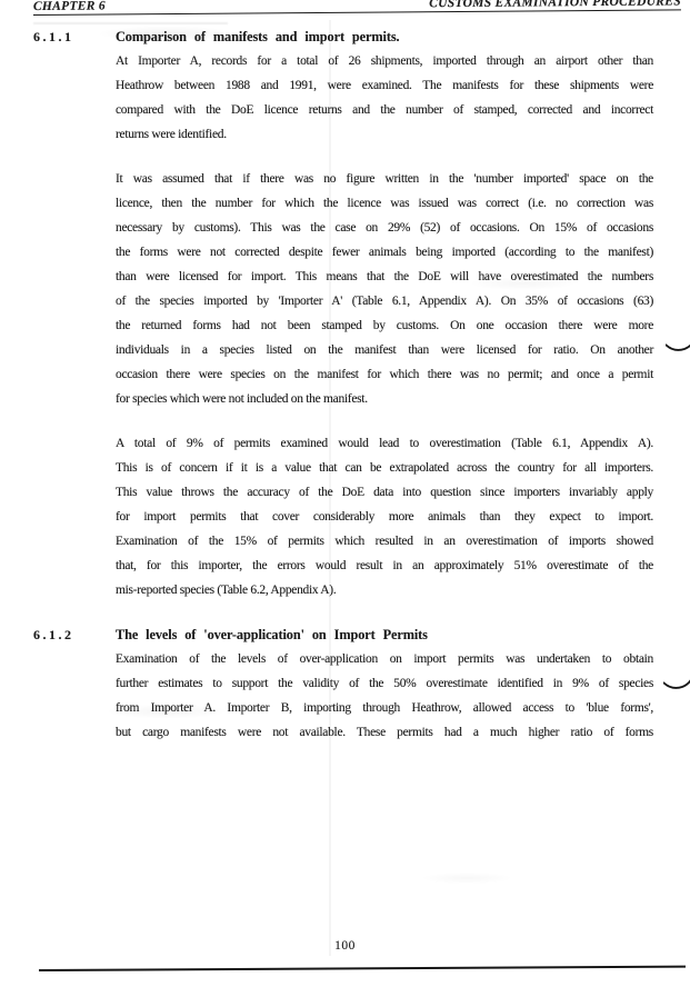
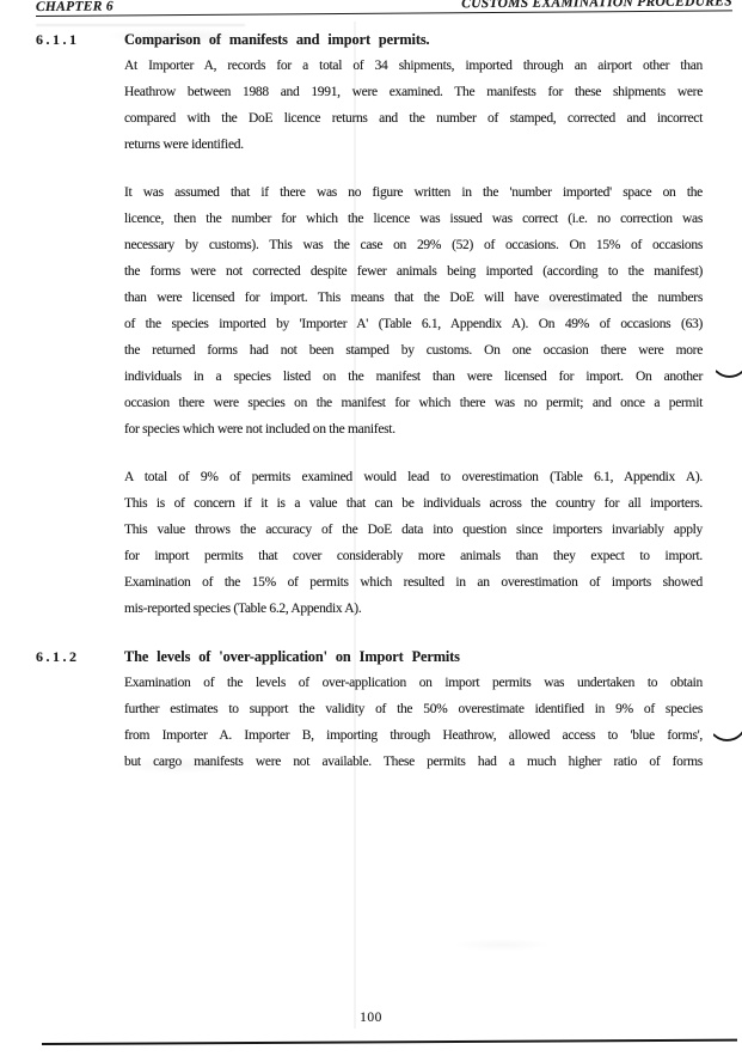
  CHAPTER 6
  CUSTOMS EXAMINATION PROCEDURES
  6.1.1
  Comparison of manifests and import permits.
- At Importer A, records for a total of 26 shipments, imported through an airport other than
+ At Importer A, records for a total of 34 shipments, imported through an airport other than
  Heathrow between 1988 and 1991, were examined. The manifests for these shipments were
  compared with the DoE licence returns and the number of stamped, corrected and incorrect
  returns were identified.
  It was assumed that if there was no figure written in the 'number imported' space on the
  licence, then the number for which the licence was issued was correct (i.e. no correction was
  necessary by customs). This was the case on 29% (52) of occasions. On 15% of occasions
  the forms were not corrected despite fewer animals being imported (according to the manifest)
  than were licensed for import. This means that the DoE will have overestimated the numbers
- of the species imported by 'Importer A' (Table 6.1, Appendix A). On 35% of occasions (63)
+ of the species imported by 'Importer A' (Table 6.1, Appendix A). On 49% of occasions (63)
  the returned forms had not been stamped by customs. On one occasion there were more
- individuals in a species listed on the manifest than were licensed for ratio. On another
+ individuals in a species listed on the manifest than were licensed for import. On another
  occasion there were species on the manifest for which there was no permit; and once a permit
  for species which were not included on the manifest.
  A total of 9% of permits examined would lead to overestimation (Table 6.1, Appendix A).
- This is of concern if it is a value that can be extrapolated across the country for all importers.
+ This is of concern if it is a value that can be individuals across the country for all importers.
  This value throws the accuracy of the DoE data into question since importers invariably apply
  for import permits that cover considerably more animals than they expect to import.
  Examination of the 15% of permits which resulted in an overestimation of imports showed
- that, for this importer, the errors would result in an approximately 51% overestimate of the
  mis-reported species (Table 6.2, Appendix A).
  6.1.2
  The levels of 'over-application' on Import Permits
  Examination of the levels of over-application on import permits was undertaken to obtain
  further estimates to support the validity of the 50% overestimate identified in 9% of species
  from Importer A. Importer B, importing through Heathrow, allowed access to 'blue forms',
  but cargo manifests were not available. These permits had a much higher ratio of forms
  100
